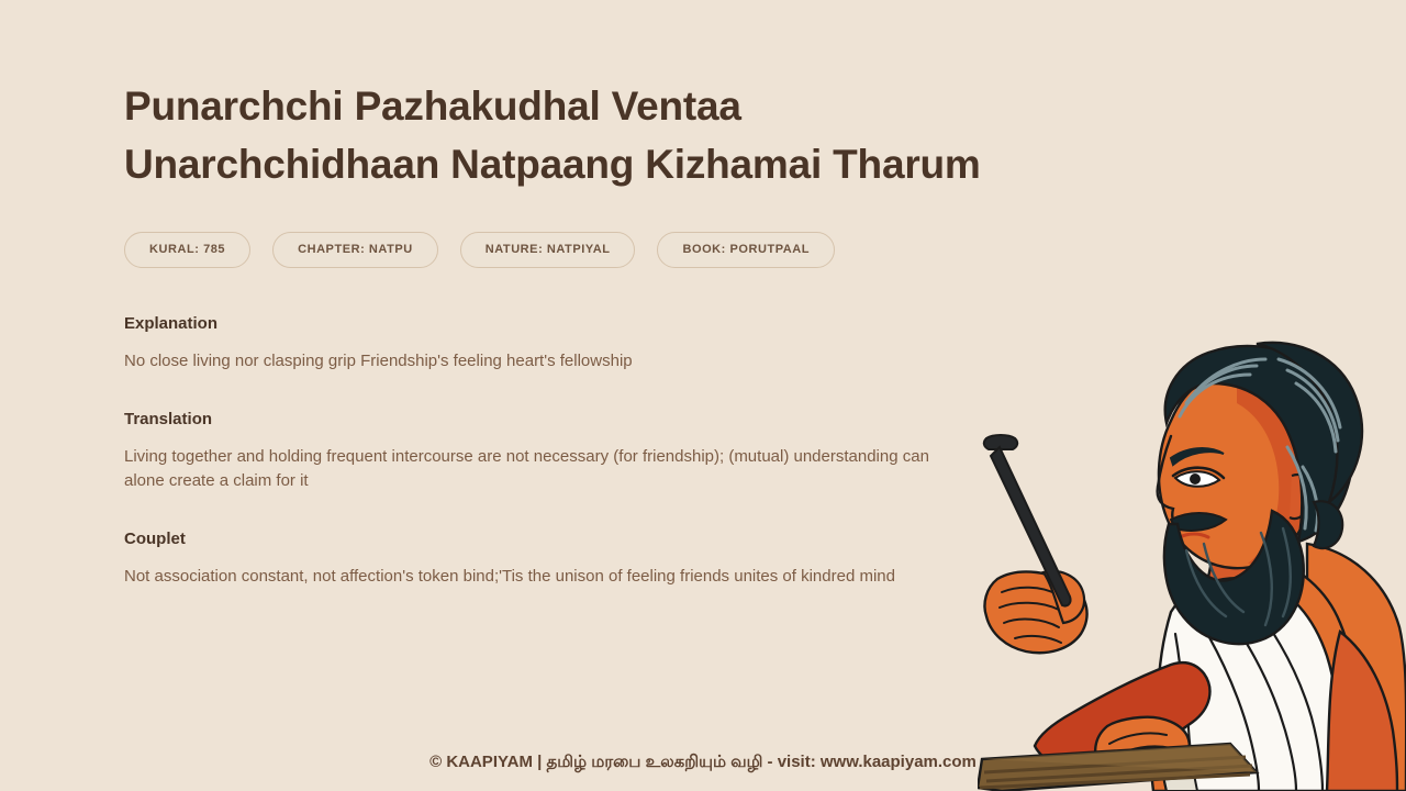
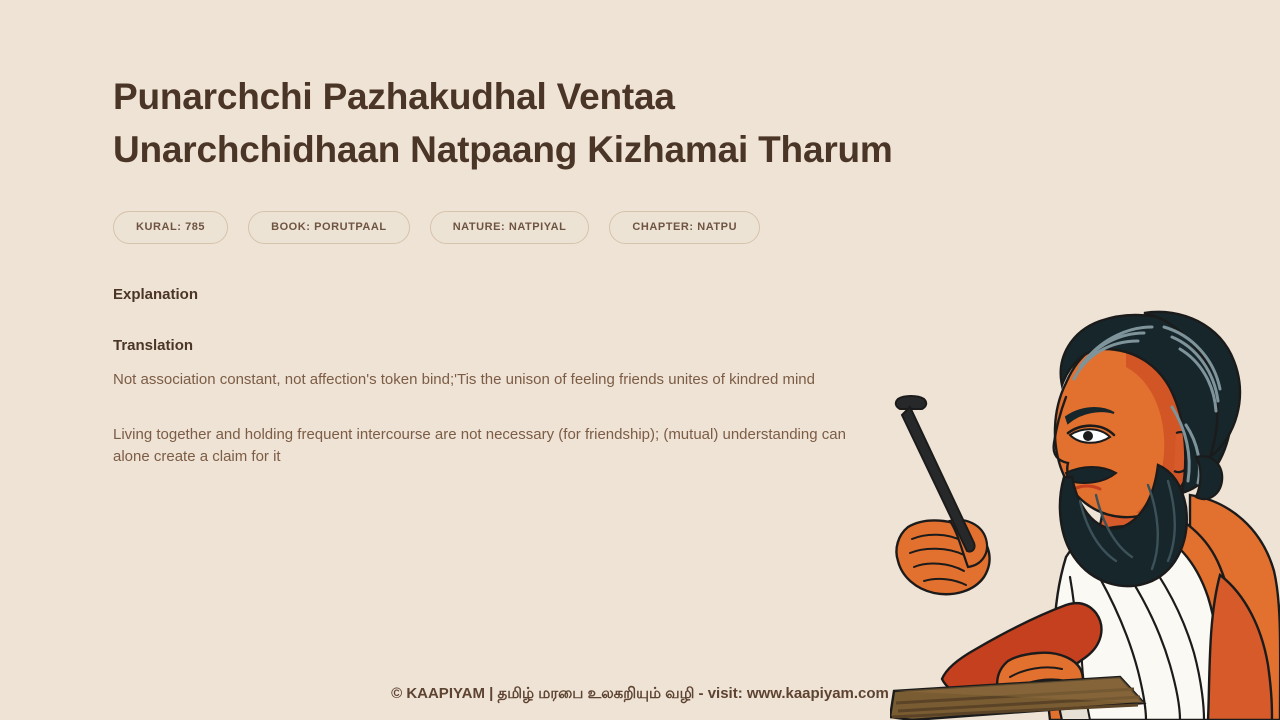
  Punarchchi Pazhakudhal Ventaa Unarchchidhaan Natpaang Kizhamai Tharum
  KURAL: 785
- CHAPTER: NATPU
+ BOOK: PORUTPAAL
  NATURE: NATPIYAL
- BOOK: PORUTPAAL
+ CHAPTER: NATPU
  Explanation
- No close living nor clasping grip Friendship's feeling heart's fellowship
  Translation
- Living together and holding frequent intercourse are not necessary (for friendship); (mutual) understanding can alone create a claim for it
+ Not association constant, not affection's token bind;'Tis the unison of feeling friends unites of kindred mind
- Couplet
- Not association constant, not affection's token bind;'Tis the unison of feeling friends unites of kindred mind
+ Living together and holding frequent intercourse are not necessary (for friendship); (mutual) understanding can alone create a claim for it
  © KAAPIYAM | தமிழ் மரபை உலகறியும் வழி - visit: www.kaapiyam.com
